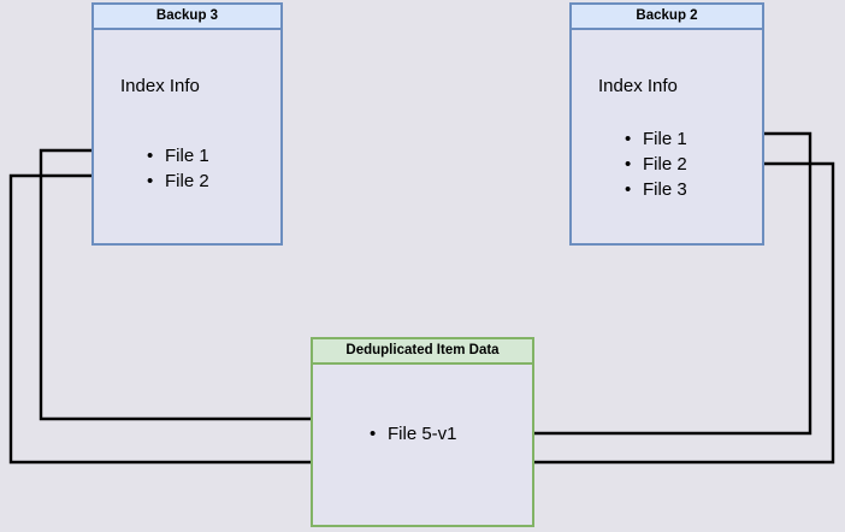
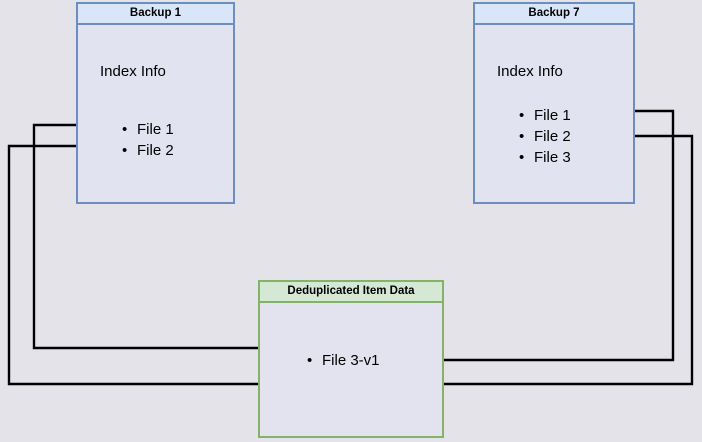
- Backup 3
+ Backup 1
  Index Info
  File 1
  File 2
- Backup 2
+ Backup 7
  Index Info
  File 1
  File 2
  File 3
  Deduplicated Item Data
- File 5-v1
+ File 3-v1
